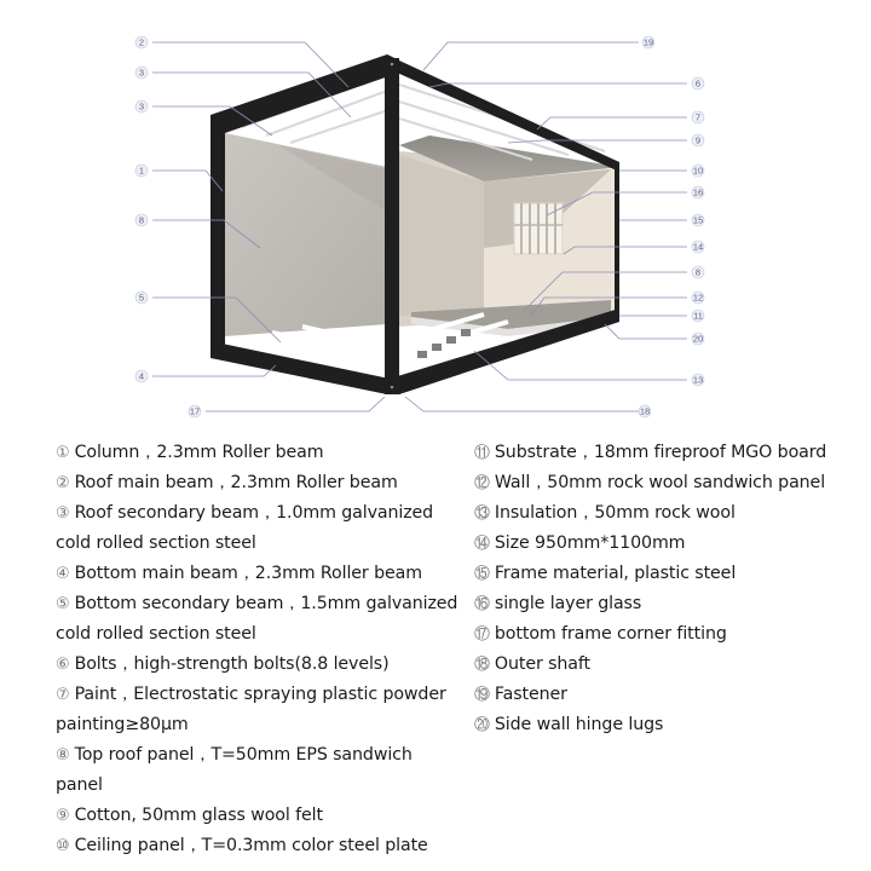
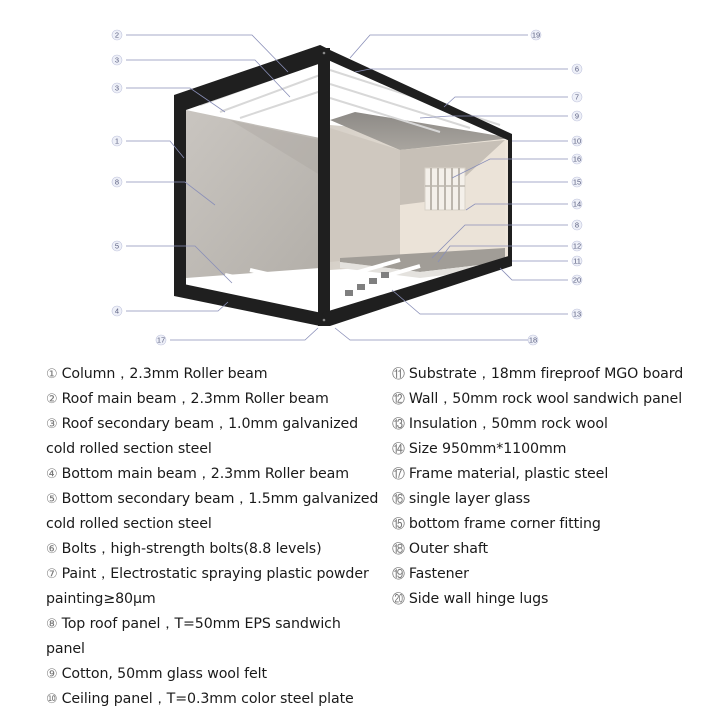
  2
  3
  3
  1
  8
  5
  4
  17
  19
  6
  7
  9
  10
  16
  15
  14
  8
  12
  11
  20
  13
  18
  ① Column，2.3mm Roller beam
  ② Roof main beam，2.3mm Roller beam
  ③ Roof secondary beam，1.0mm galvanized
  cold rolled section steel
  ④ Bottom main beam，2.3mm Roller beam
  ⑤ Bottom secondary beam，1.5mm galvanized
  cold rolled section steel
  ⑥ Bolts，high-strength bolts(8.8 levels)
  ⑦ Paint，Electrostatic spraying plastic powder
  painting≥80μm
  ⑧ Top roof panel，T=50mm EPS sandwich
  panel
  ⑨ Cotton, 50mm glass wool felt
  ⑩ Ceiling panel，T=0.3mm color steel plate
  ⑪ Substrate，18mm fireproof MGO board
  ⑫ Wall，50mm rock wool sandwich panel
  ⑬ Insulation，50mm rock wool
  ⑭ Size 950mm*1100mm
- ⑮ Frame material, plastic steel
+ ⑰ Frame material, plastic steel
  ⑯ single layer glass
- ⑰ bottom frame corner fitting
+ ⑮ bottom frame corner fitting
  ⑱ Outer shaft
  ⑲ Fastener
  ⑳ Side wall hinge lugs
